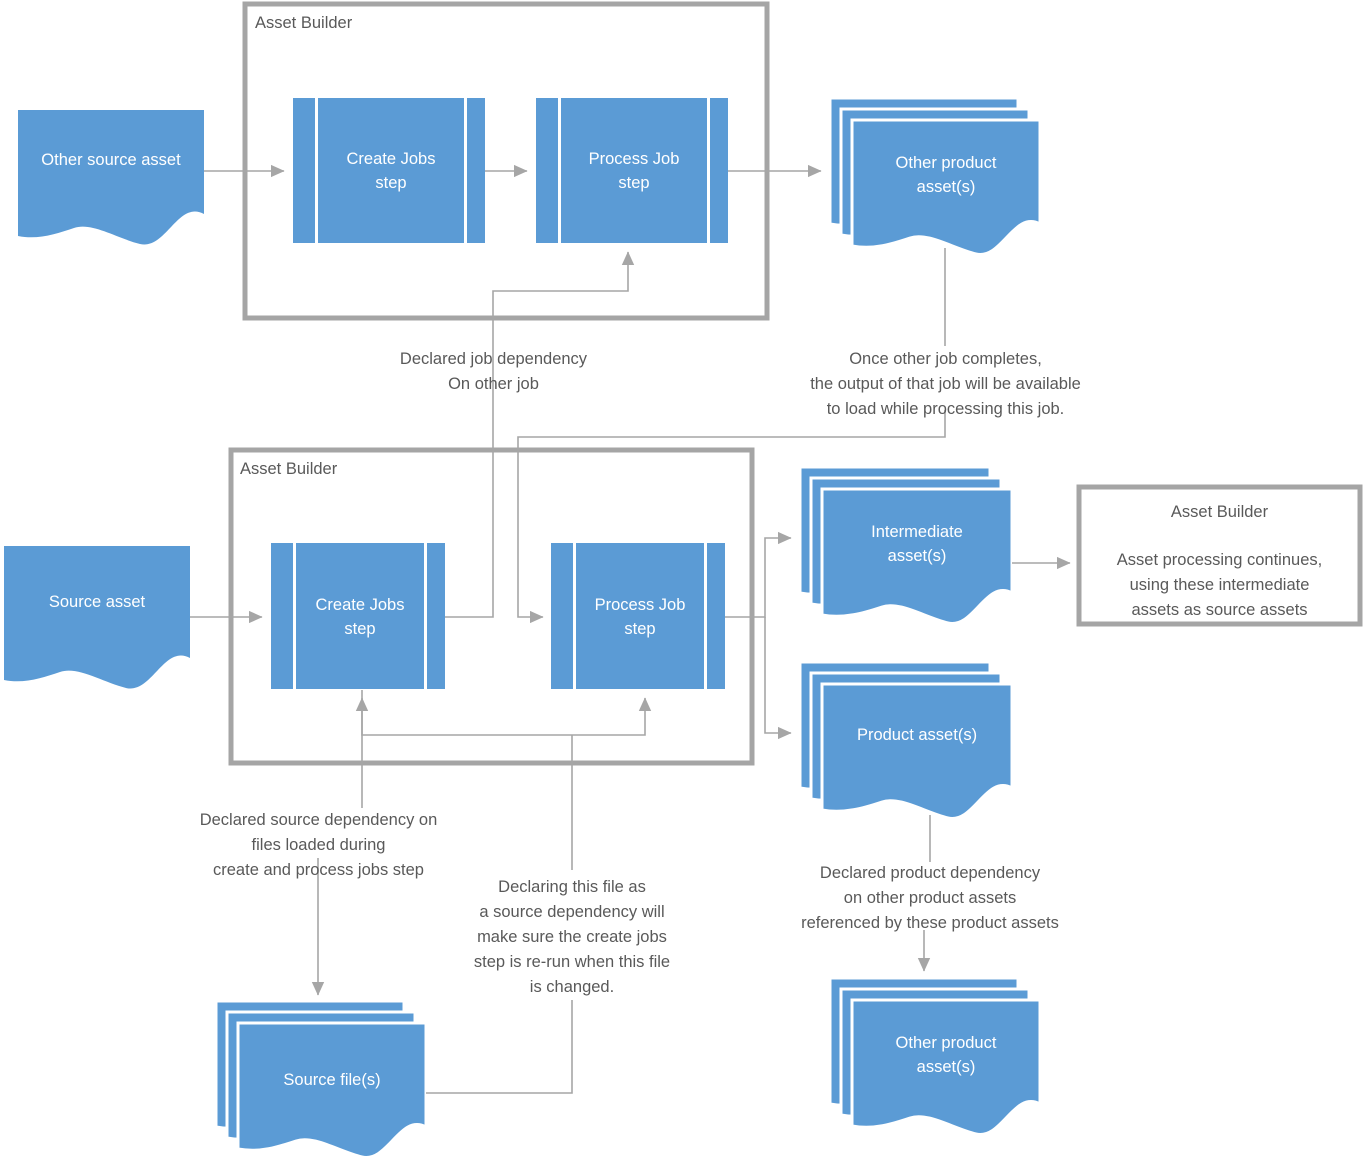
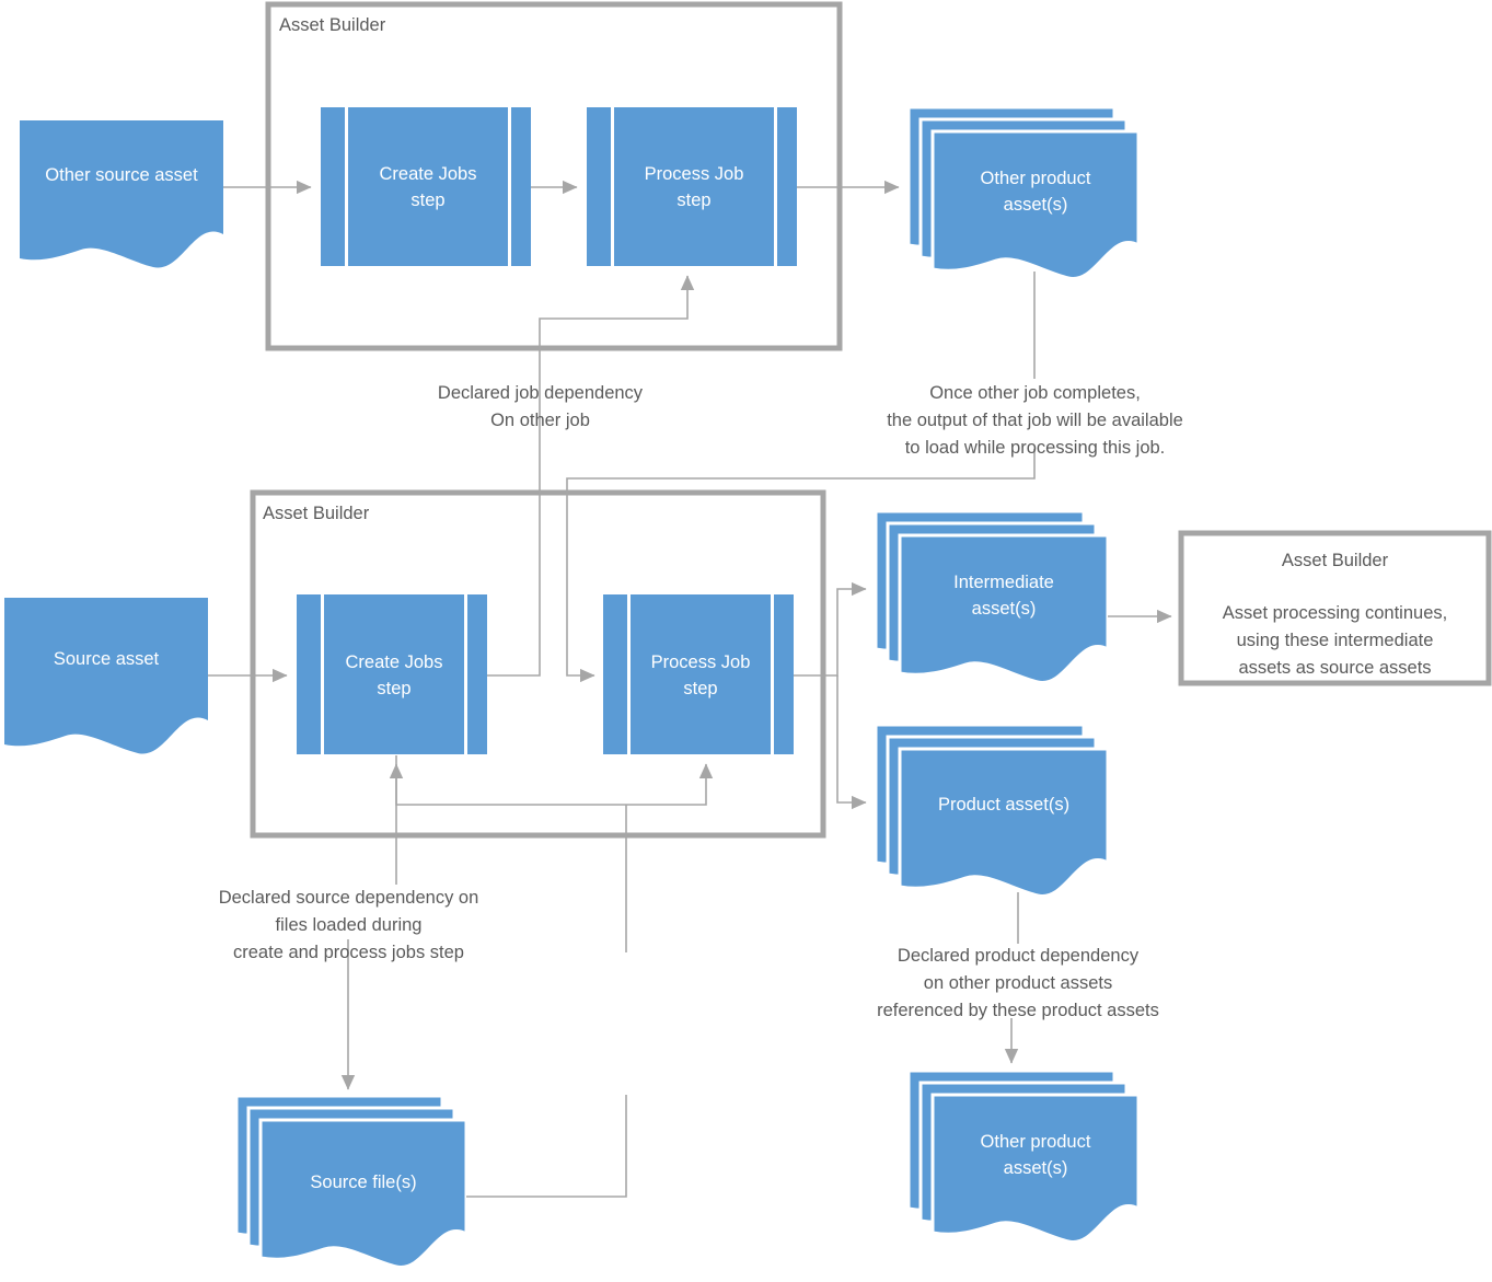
  Asset Builder
  Asset Builder
  Asset Builder
  Asset processing continues,
  using these intermediate
  assets as source assets
  Other source asset
  Create Jobs
  step
  Process Job
  step
  Other product
  asset(s)
  Source asset
  Create Jobs
  step
  Process Job
  step
  Intermediate
  asset(s)
  Product asset(s)
  Source file(s)
  Other product
  asset(s)
  Declared job dependency
  On other job
  Once other job completes,
  the output of that job will be available
  to load while processing this job.
  Declared source dependency on
  files loaded during
  create and process jobs step
- Declaring this file as
- a source dependency will
- make sure the create jobs
- step is re-run when this file
- is changed.
  Declared product dependency
  on other product assets
  referenced by these product assets
